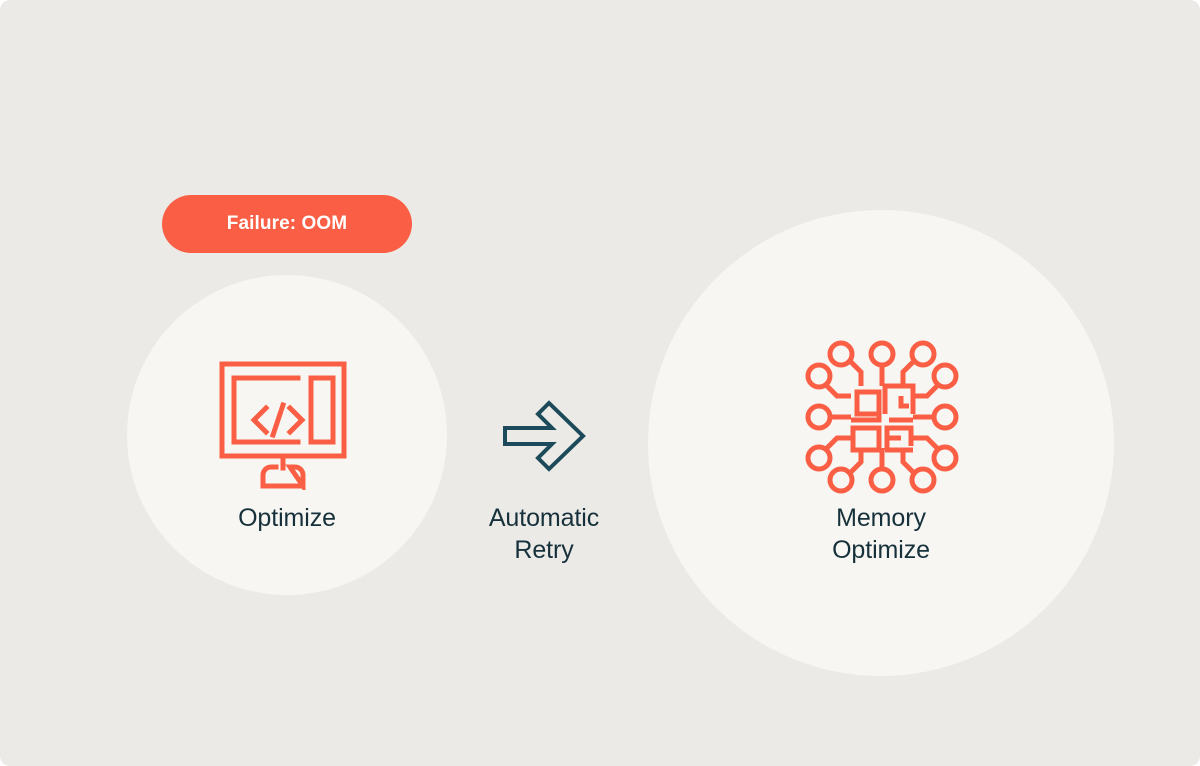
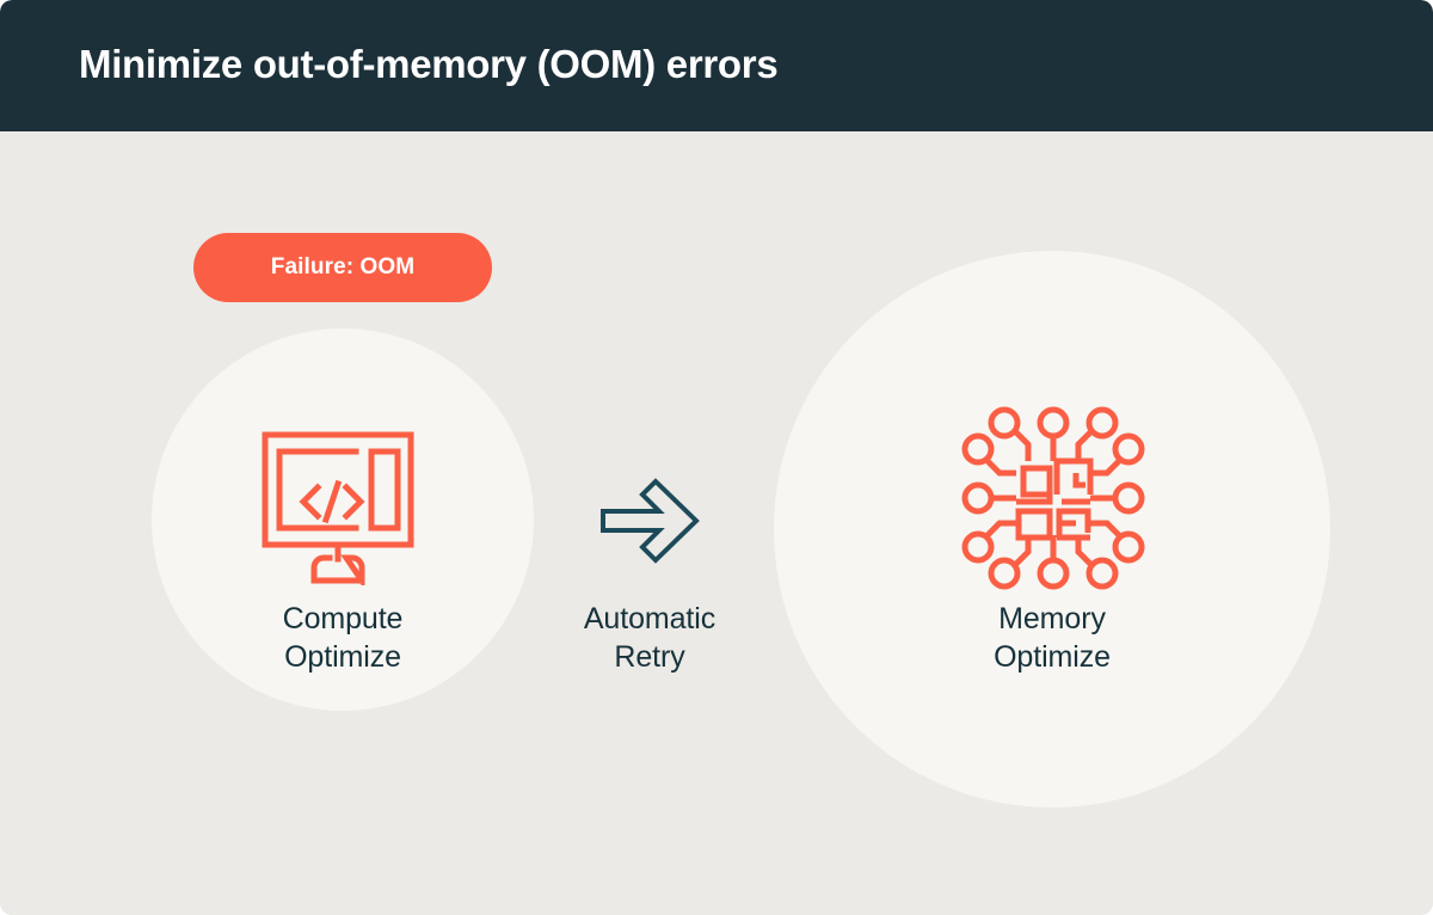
+ Minimize out-of-memory (OOM) errors
+ Compute
  Optimize
  Failure: OOM
  Automatic
  Retry
  Memory
  Optimize
